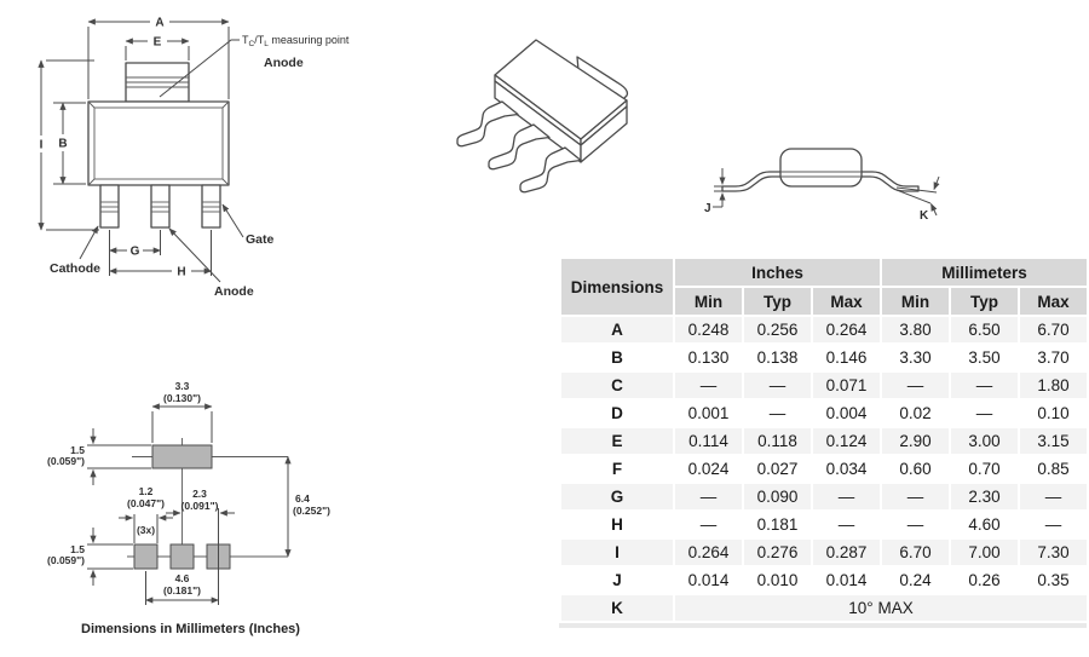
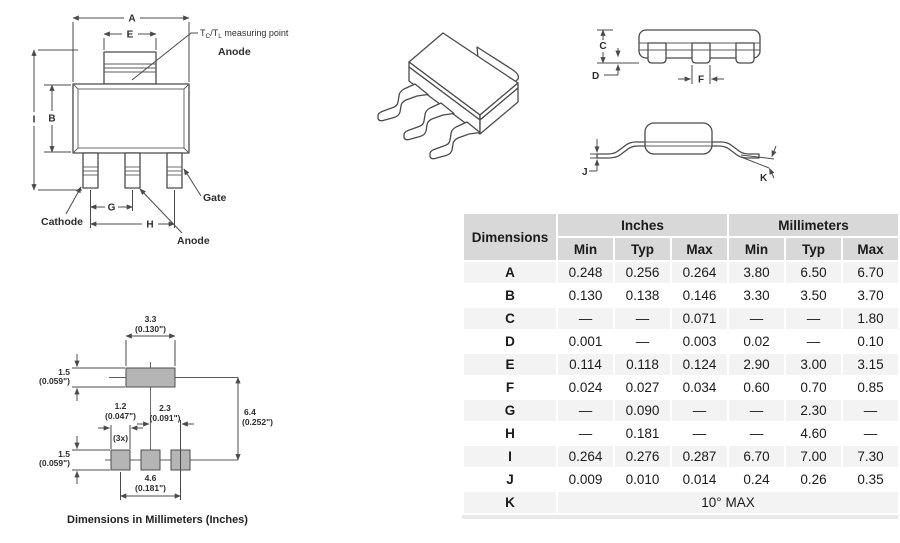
  A
  E
  I
  B
  G
  H
  T /T measuring point
  Anode
  Cathode
  Gate
  Anode
+ C
+ D
+ F
  J
  K
  3.3
  (0.130")
  1.5
  (0.059")
  1.2
  (0.047")
  (3x)
  2.3
  (0.091")
  1.5
  (0.059")
  4.6
  (0.181")
  6.4
  (0.252")
  Dimensions in Millimeters (Inches)
  Dimensions	Inches	Millimeters
  Min	Typ	Max	Min	Typ	Max
  A	0.248	0.256	0.264	3.80	6.50	6.70
  B	0.130	0.138	0.146	3.30	3.50	3.70
  C	—	—	0.071	—	—	1.80
- D	0.001	—	0.004	0.02	—	0.10
+ D	0.001	—	0.003	0.02	—	0.10
  E	0.114	0.118	0.124	2.90	3.00	3.15
  F	0.024	0.027	0.034	0.60	0.70	0.85
  G	—	0.090	—	—	2.30	—
  H	—	0.181	—	—	4.60	—
  I	0.264	0.276	0.287	6.70	7.00	7.30
- J	0.014	0.010	0.014	0.24	0.26	0.35
+ J	0.009	0.010	0.014	0.24	0.26	0.35
  K	10° MAX
